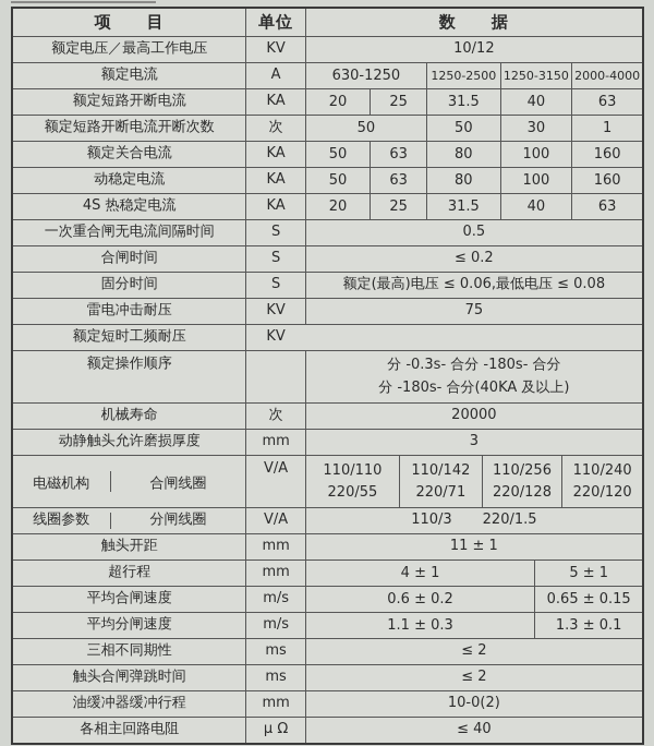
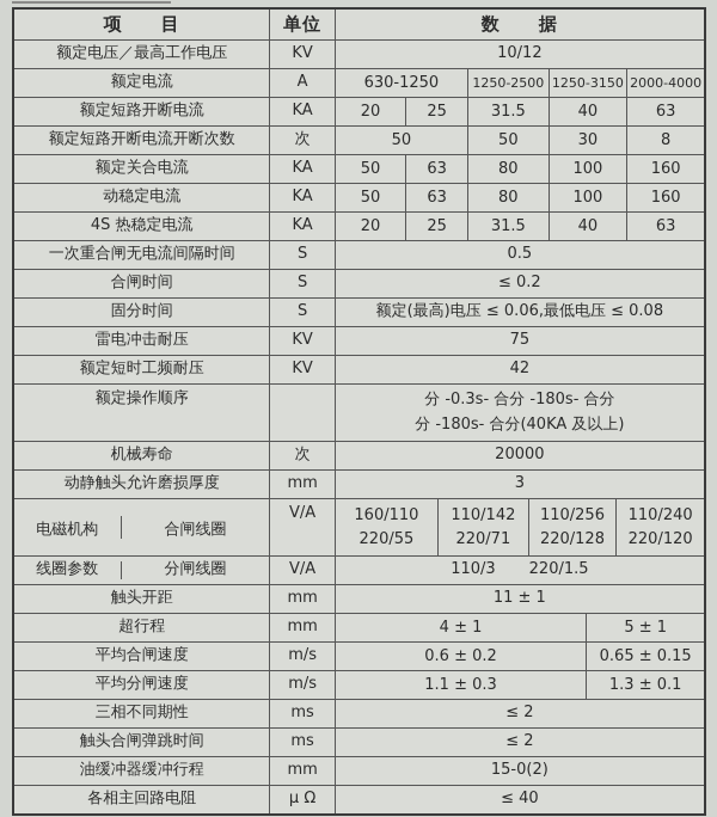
  项 目
  单位
  数 据
  额定电压／最高工作电压
  KV
  10/12
  额定电流
  A
  630-1250
  1250-2500
  1250-3150
  2000-4000
  额定短路开断电流
  KA
  20
  25
  31.5
  40
  63
  额定短路开断电流开断次数
  次
  50
  50
  30
- 1
+ 8
  额定关合电流
  KA
  50
  63
  80
  100
  160
  动稳定电流
  KA
  50
  63
  80
  100
  160
  4S 热稳定电流
  KA
  20
  25
  31.5
  40
  63
  一次重合闸无电流间隔时间
  S
  0.5
  合闸时间
  S
  ≤ 0.2
  固分时间
  S
  额定(最高)电压 ≤ 0.06,最低电压 ≤ 0.08
  雷电冲击耐压
  KV
  75
  额定短时工频耐压
  KV
+ 42
  额定操作顺序
  分 -0.3s- 合分 -180s- 合分
  分 -180s- 合分(40KA 及以上)
  机械寿命
  次
  20000
  动静触头允许磨损厚度
  mm
  3
  电磁机构
  合闸线圈
  V/A
- 110/110
+ 160/110
  220/55
  110/142
  220/71
  110/256
  220/128
  110/240
  220/120
  线圈参数
  分闸线圈
  V/A
  110/3
  220/1.5
  触头开距
  mm
  11 ± 1
  超行程
  mm
  4 ± 1
  5 ± 1
  平均合闸速度
  m/s
  0.6 ± 0.2
  0.65 ± 0.15
  平均分闸速度
  m/s
  1.1 ± 0.3
  1.3 ± 0.1
  三相不同期性
  ms
  ≤ 2
  触头合闸弹跳时间
  ms
  ≤ 2
  油缓冲器缓冲行程
  mm
- 10-0(2)
+ 15-0(2)
  各相主回路电阻
  μ Ω
  ≤ 40
